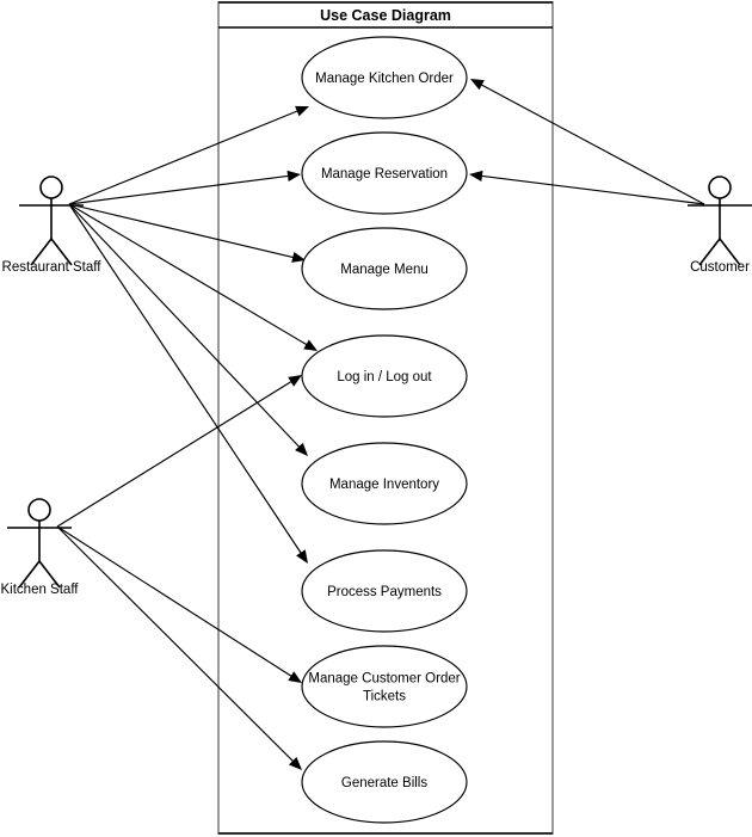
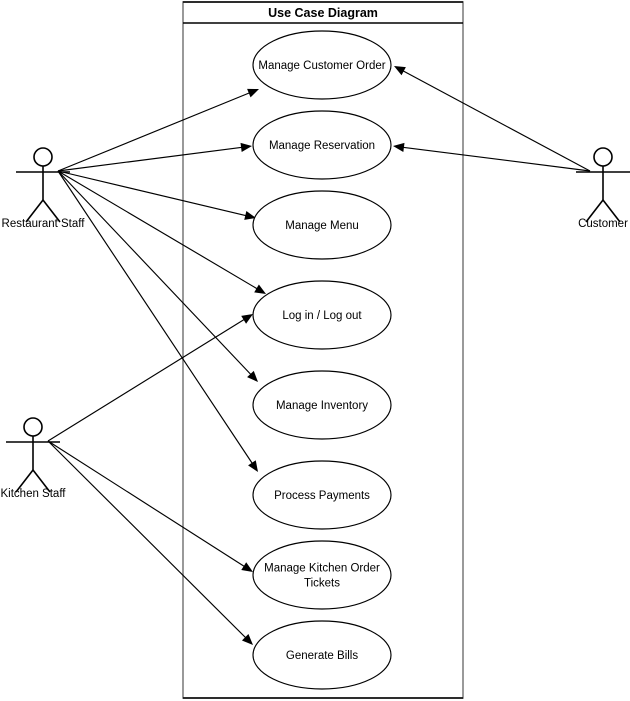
  Use Case Diagram
- Manage Kitchen Order
+ Manage Customer Order
  Manage Reservation
  Manage Menu
  Log in / Log out
  Manage Inventory
  Process Payments
- Manage Customer Order
+ Manage Kitchen Order
  Tickets
  Generate Bills
  Restaurant Staff
  Customer
  Kitchen Staff
